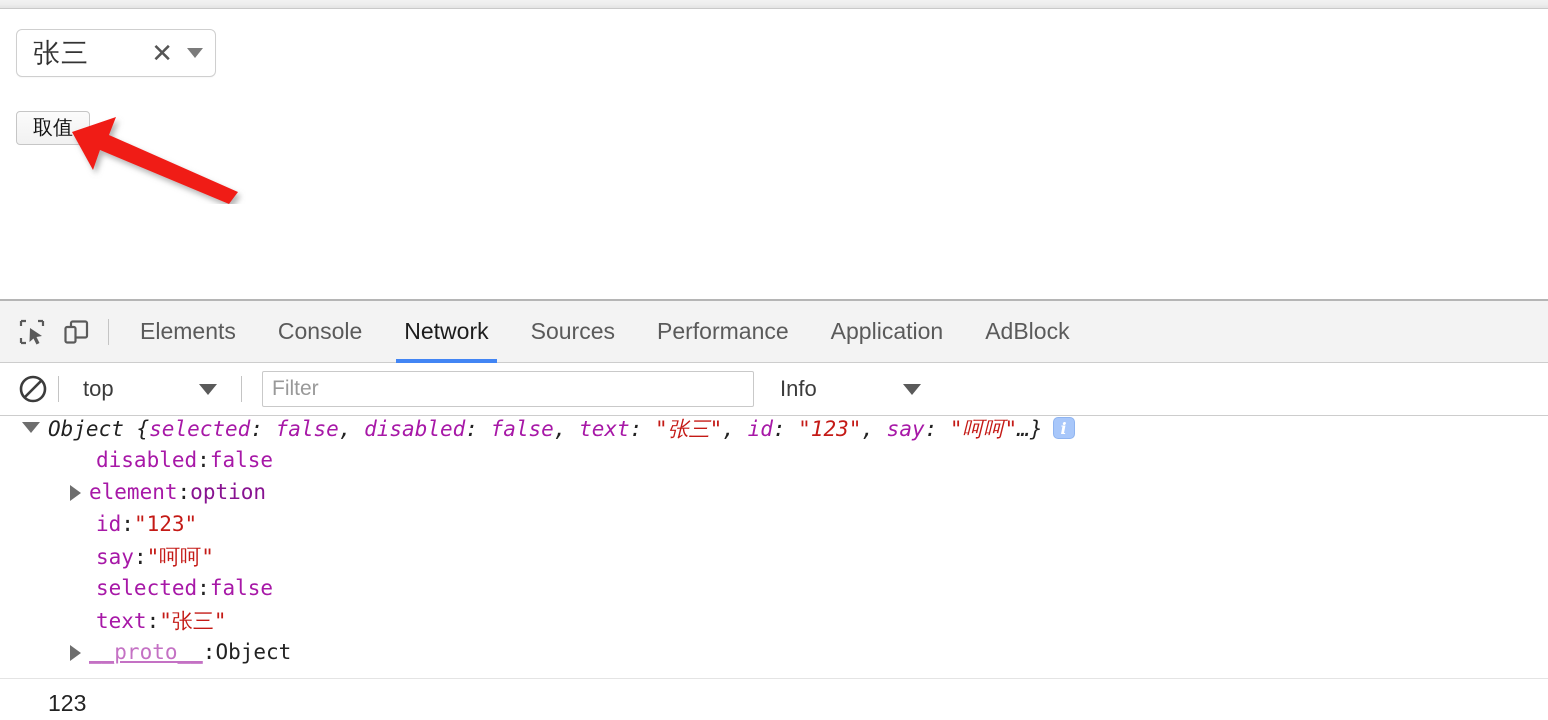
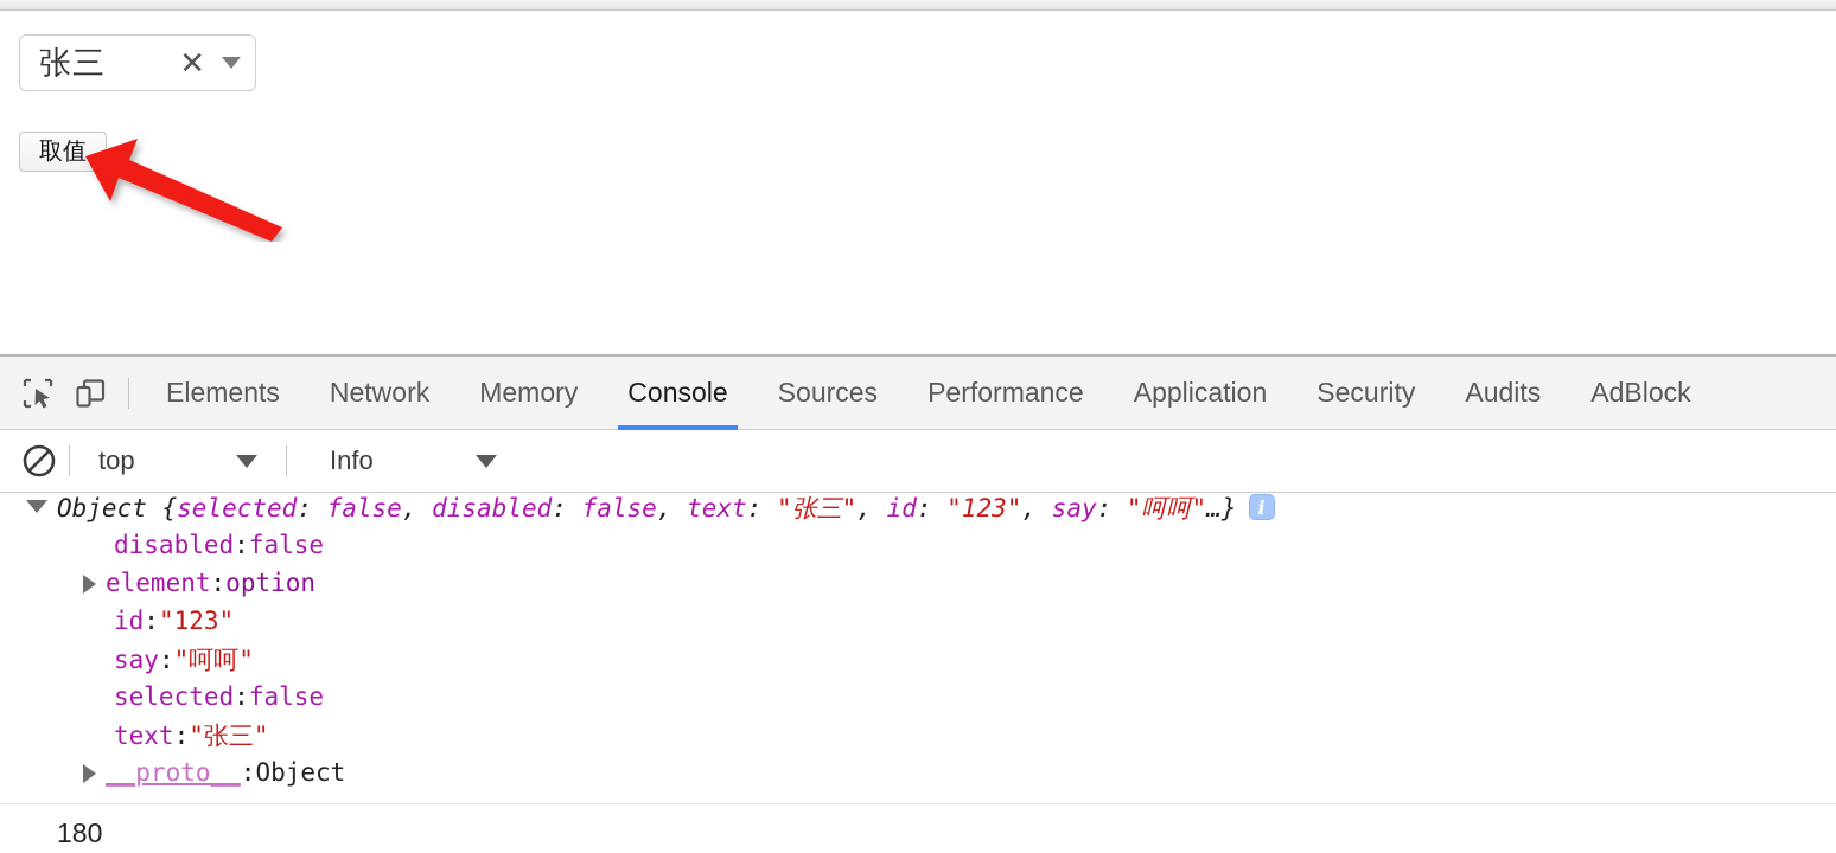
  张三
  ✕
  取值
  Elements
- Console
+ Network
+ Memory
- Network
+ Console
  Sources
  Performance
  Application
+ Security
+ Audits
  AdBlock
  top
- Filter
  Info
  Object {selected: false, disabled: false, text: "张三", id: "123", say: "呵呵"…}
  i
  disabled
  :
  false
  element
  :
  option
  id
  :
  "123"
  say
  :
  "呵呵"
  selected
  :
  false
  text
  :
  "张三"
  __proto__
  :
  Object
- 123
+ 180
